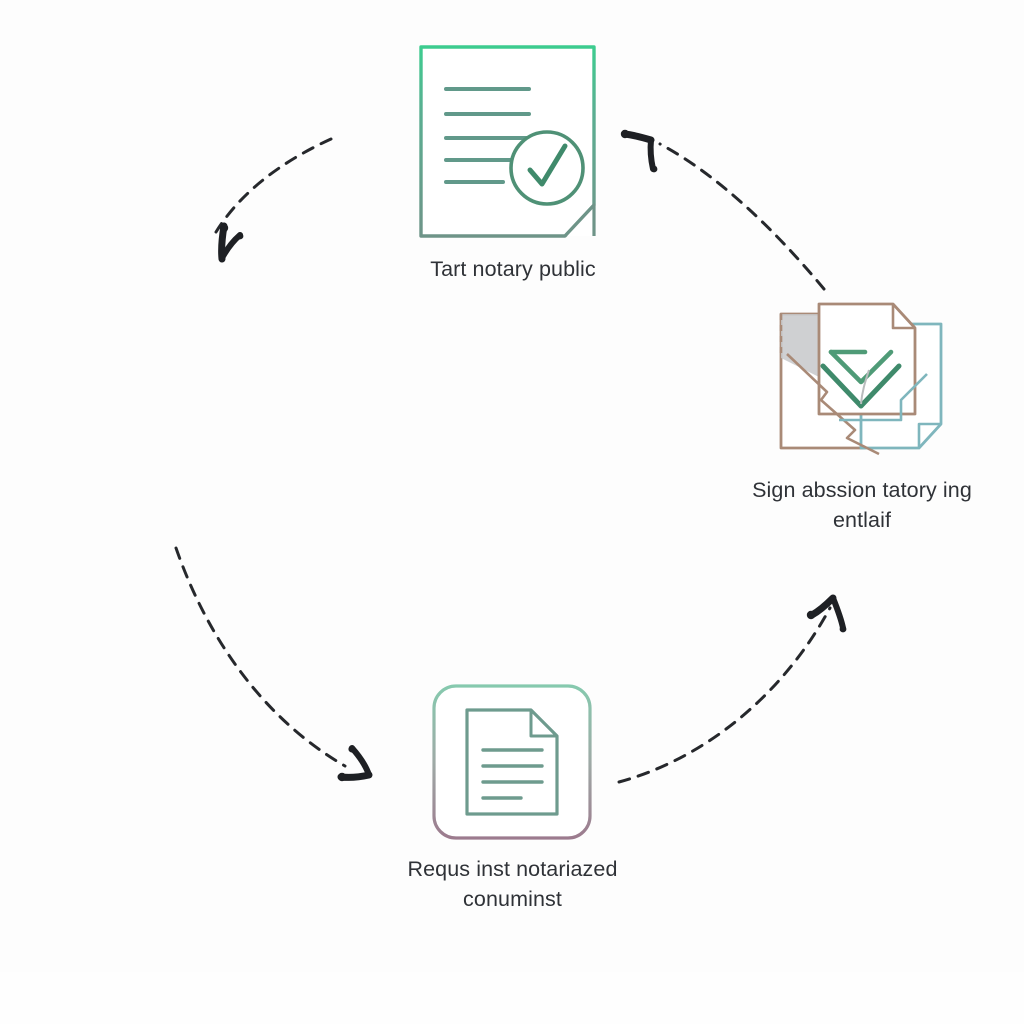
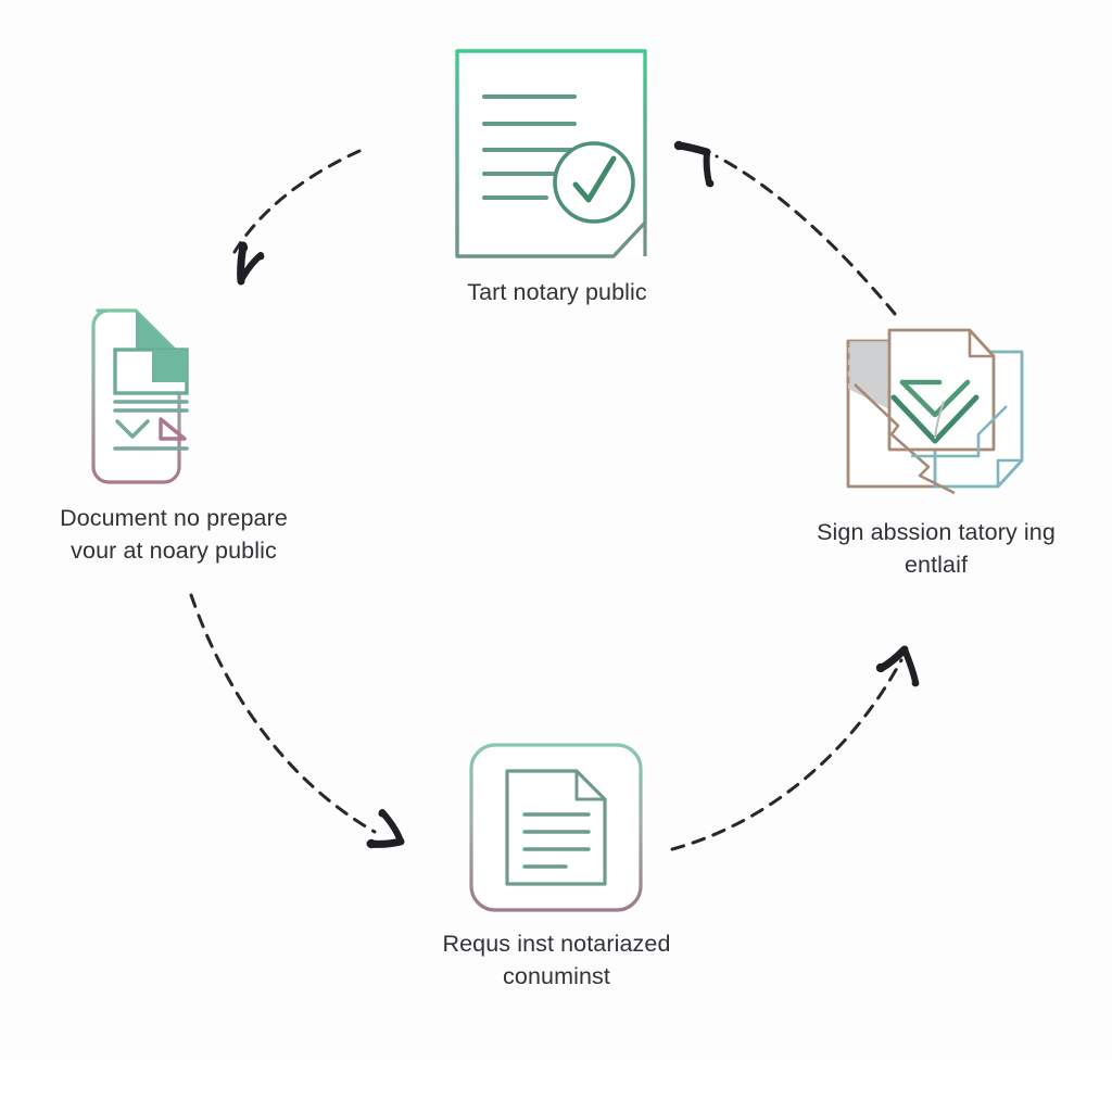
  Tart notary public
  Sign abssion tatory ing
  entlaif
  Requs inst notariazed
  conuminst
+ Document no prepare
+ vour at noary public
